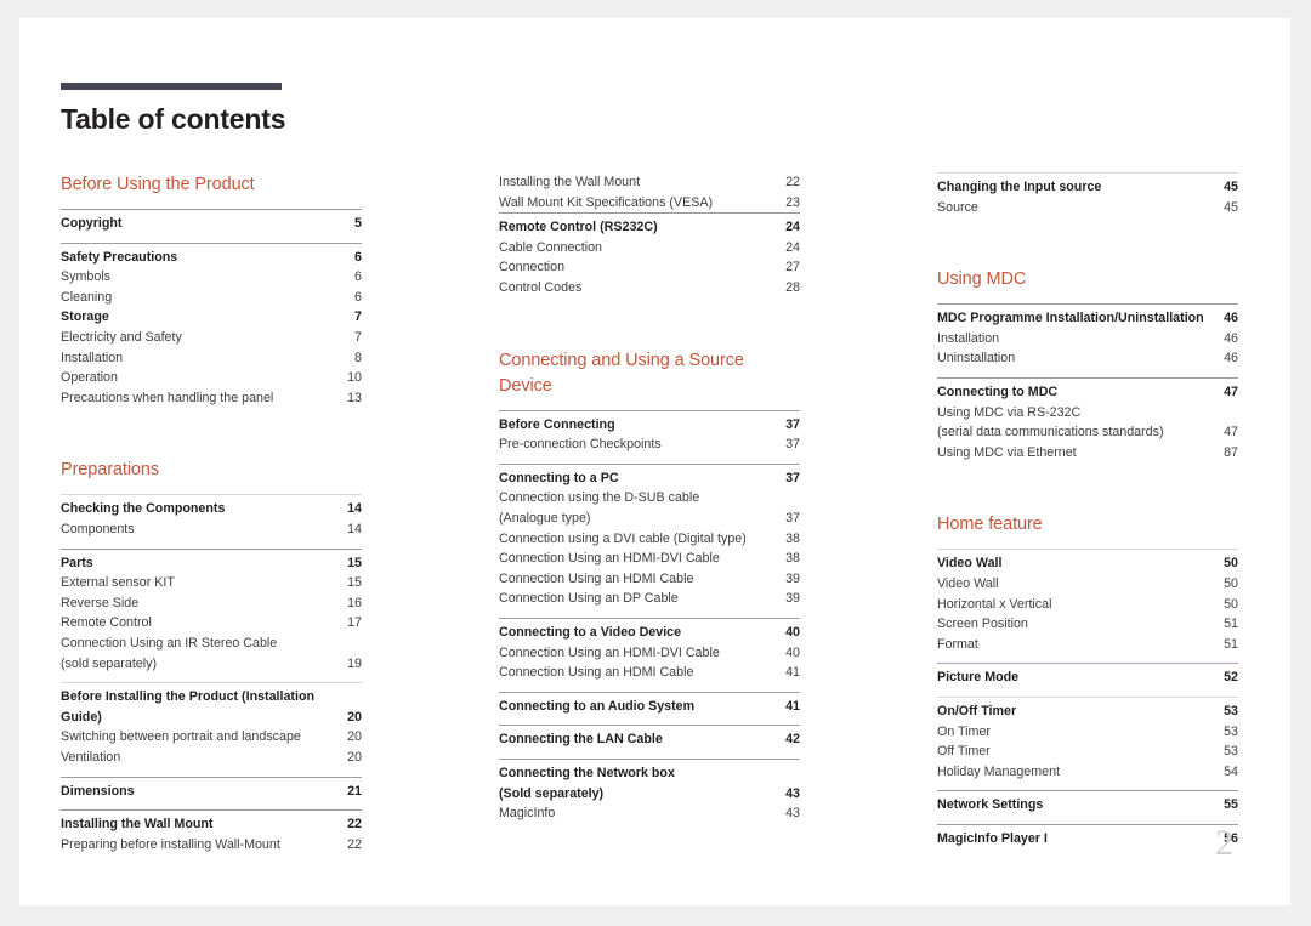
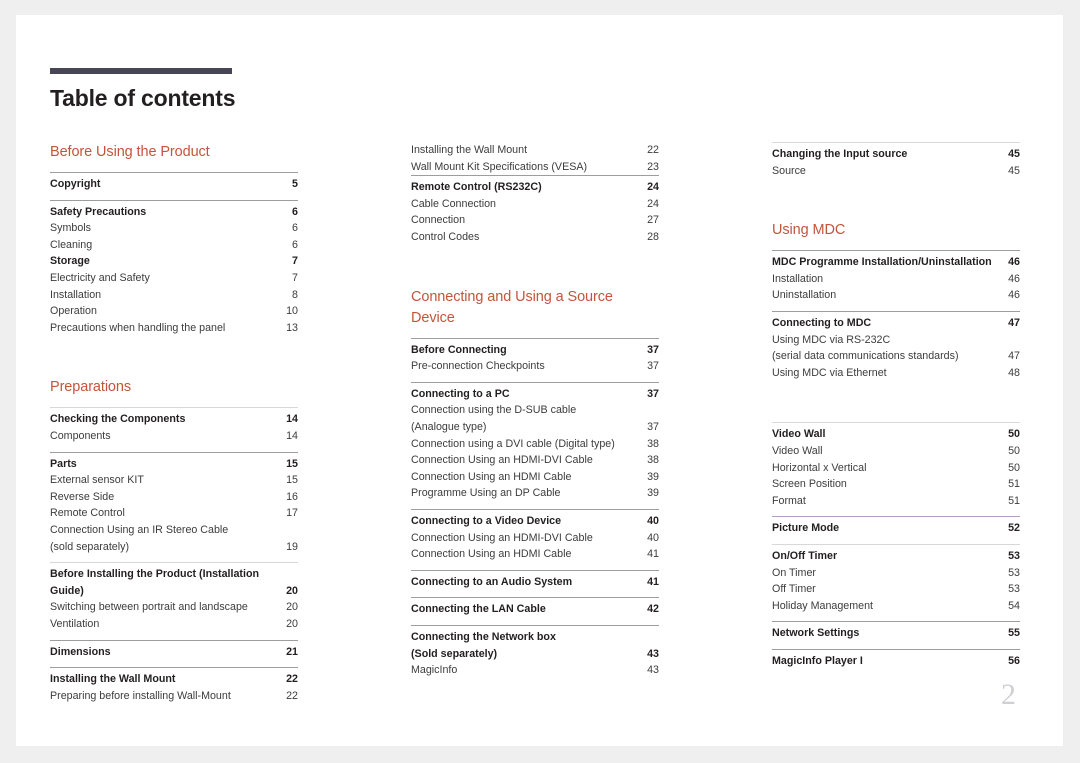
  Table of contents
  Before Using the Product
  Copyright
  5
  Safety Precautions
  6
  Symbols
  6
  Cleaning
  6
  Storage
  7
  Electricity and Safety
  7
  Installation
  8
  Operation
  10
  Precautions when handling the panel
  13
  Preparations
  Checking the Components
  14
  Components
  14
  Parts
  15
  External sensor KIT
  15
  Reverse Side
  16
  Remote Control
  17
  Connection Using an IR Stereo Cable
  (sold separately)
  19
  Before Installing the Product (Installation
  Guide)
  20
  Switching between portrait and landscape
  20
  Ventilation
  20
  Dimensions
  21
  Installing the Wall Mount
  22
  Preparing before installing Wall-Mount
  22
  Installing the Wall Mount
  22
  Wall Mount Kit Specifications (VESA)
  23
  Remote Control (RS232C)
  24
  Cable Connection
  24
  Connection
  27
  Control Codes
  28
  Connecting and Using a Source Device
  Before Connecting
  37
  Pre-connection Checkpoints
  37
  Connecting to a PC
  37
  Connection using the D-SUB cable
  (Analogue type)
  37
  Connection using a DVI cable (Digital type)
  38
  Connection Using an HDMI-DVI Cable
  38
  Connection Using an HDMI Cable
  39
- Connection Using an DP Cable
+ Programme Using an DP Cable
  39
  Connecting to a Video Device
  40
  Connection Using an HDMI-DVI Cable
  40
  Connection Using an HDMI Cable
  41
  Connecting to an Audio System
  41
  Connecting the LAN Cable
  42
  Connecting the Network box
  (Sold separately)
  43
  MagicInfo
  43
  Changing the Input source
  45
  Source
  45
  Using MDC
  MDC Programme Installation/Uninstallation
  46
  Installation
  46
  Uninstallation
  46
  Connecting to MDC
  47
  Using MDC via RS-232C
  (serial data communications standards)
  47
  Using MDC via Ethernet
- 87
+ 48
- Home feature
  Video Wall
  50
  Video Wall
  50
  Horizontal x Vertical
  50
  Screen Position
  51
  Format
  51
  Picture Mode
  52
  On/Off Timer
  53
  On Timer
  53
  Off Timer
  53
  Holiday Management
  54
  Network Settings
  55
  MagicInfo Player I
  56
  2
